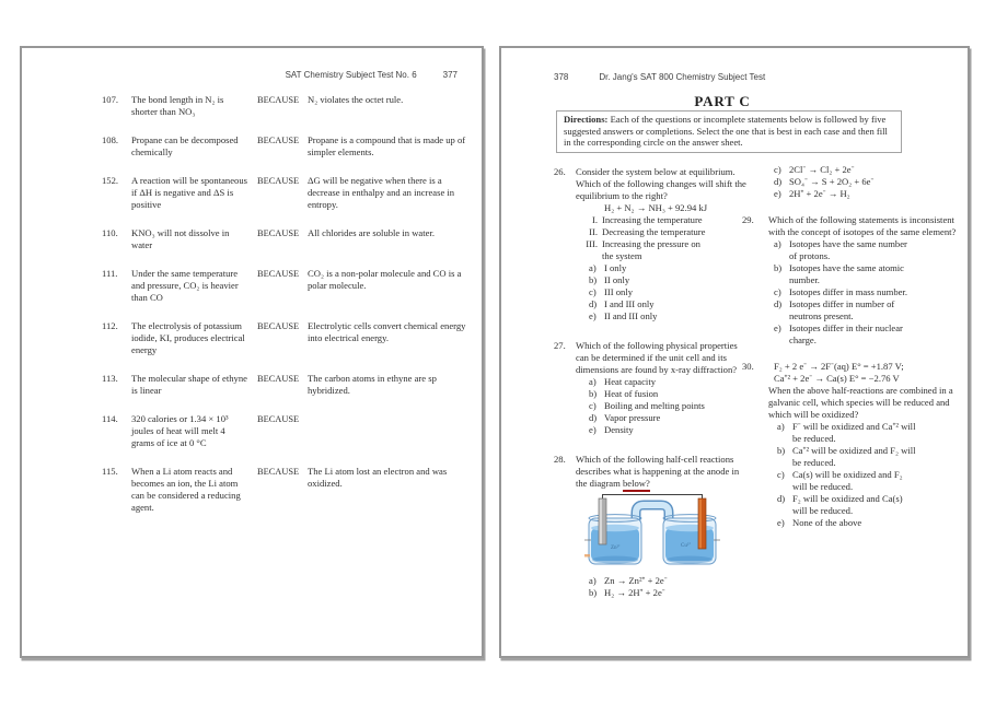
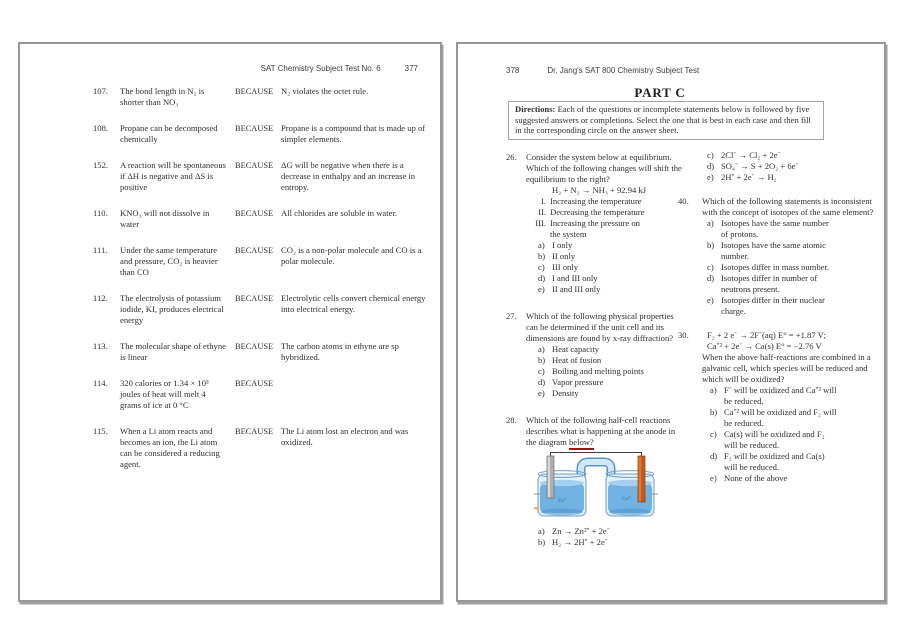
  SAT Chemistry Subject Test No. 6 377
  107.
  The bond length in N₂ is shorter than NO₃
  BECAUSE
  N₂ violates the octet rule.
  108.
  Propane can be decomposed chemically
  BECAUSE
  Propane is a compound that is made up of simpler elements.
  152.
  A reaction will be spontaneous if ΔH is negative and ΔS is positive
  BECAUSE
  ΔG will be negative when there is a decrease in enthalpy and an increase in entropy.
  110.
  KNO₃ will not dissolve in water
  BECAUSE
  All chlorides are soluble in water.
  111.
  Under the same temperature and pressure, CO₂ is heavier than CO
  BECAUSE
  CO₂ is a non-polar molecule and CO is a polar molecule.
  112.
  The electrolysis of potassium iodide, KI, produces electrical energy
  BECAUSE
  Electrolytic cells convert chemical energy into electrical energy.
  113.
  The molecular shape of ethyne is linear
  BECAUSE
  The carbon atoms in ethyne are sp hybridized.
  114.
  320 calories or 1.34 × 10³ joules of heat will melt 4 grams of ice at 0 °C
  BECAUSE
  115.
  When a Li atom reacts and becomes an ion, the Li atom can be considered a reducing agent.
  BECAUSE
  The Li atom lost an electron and was oxidized.
  378 Dr. Jang's SAT 800 Chemistry Subject Test
  PART C
  Directions: Each of the questions or incomplete statements below is followed by five suggested answers or completions. Select the one that is best in each case and then fill in the corresponding circle on the answer sheet.
  26.
  Consider the system below at equilibrium. Which of the following changes will shift the equilibrium to the right?
  H₂ + N₂ → NH₃ + 92.94 kJ
  I.
  Increasing the temperature
  II.
  Decreasing the temperature
  III.
  Increasing the pressure on the system
  a)
  I only
  b)
  II only
  c)
  III only
  d)
  I and III only
  e)
  II and III only
  27.
  Which of the following physical properties can be determined if the unit cell and its dimensions are found by x-ray diffraction?
  a)
  Heat capacity
  b)
  Heat of fusion
  c)
  Boiling and melting points
  d)
  Vapor pressure
  e)
  Density
  28.
  Which of the following half-cell reactions describes what is happening at the anode in the diagram below?
  a)
  Zn → Zn²⁺ + 2e⁻
  b)
  H₂ → 2H⁺ + 2e⁻
  c)
  2Cl⁻ → Cl₂ + 2e⁻
  d)
  SO₄⁻ → S + 2O₂ + 6e⁻
  e)
  2H⁺ + 2e⁻ → H₂
- 29.
+ 40.
  Which of the following statements is inconsistent with the concept of isotopes of the same element?
  a)
  Isotopes have the same number of protons.
  b)
  Isotopes have the same atomic number.
  c)
  Isotopes differ in mass number.
  d)
  Isotopes differ in number of neutrons present.
  e)
  Isotopes differ in their nuclear charge.
  30.
  F₂ + 2 e⁻ → 2F⁻(aq) E° = +1.87 V;
  Ca⁺² + 2e⁻ → Ca(s) E° = −2.76 V
  When the above half-reactions are combined in a galvanic cell, which species will be reduced and which will be oxidized?
  a)
  F⁻ will be oxidized and Ca⁺² will be reduced.
  b)
  Ca⁺² will be oxidized and F₂ will be reduced.
  c)
  Ca(s) will be oxidized and F₂ will be reduced.
  d)
  F₂ will be oxidized and Ca(s) will be reduced.
  e)
  None of the above
